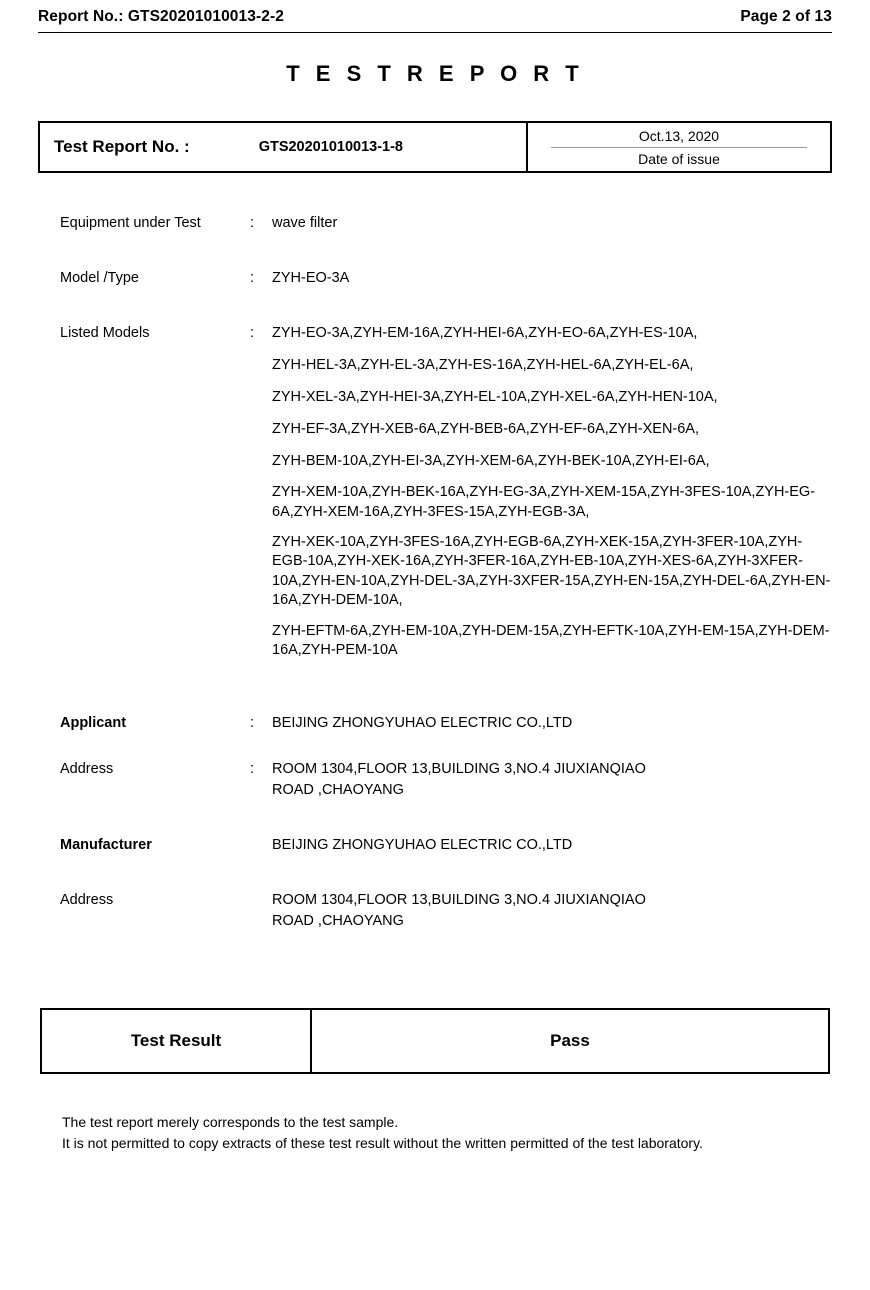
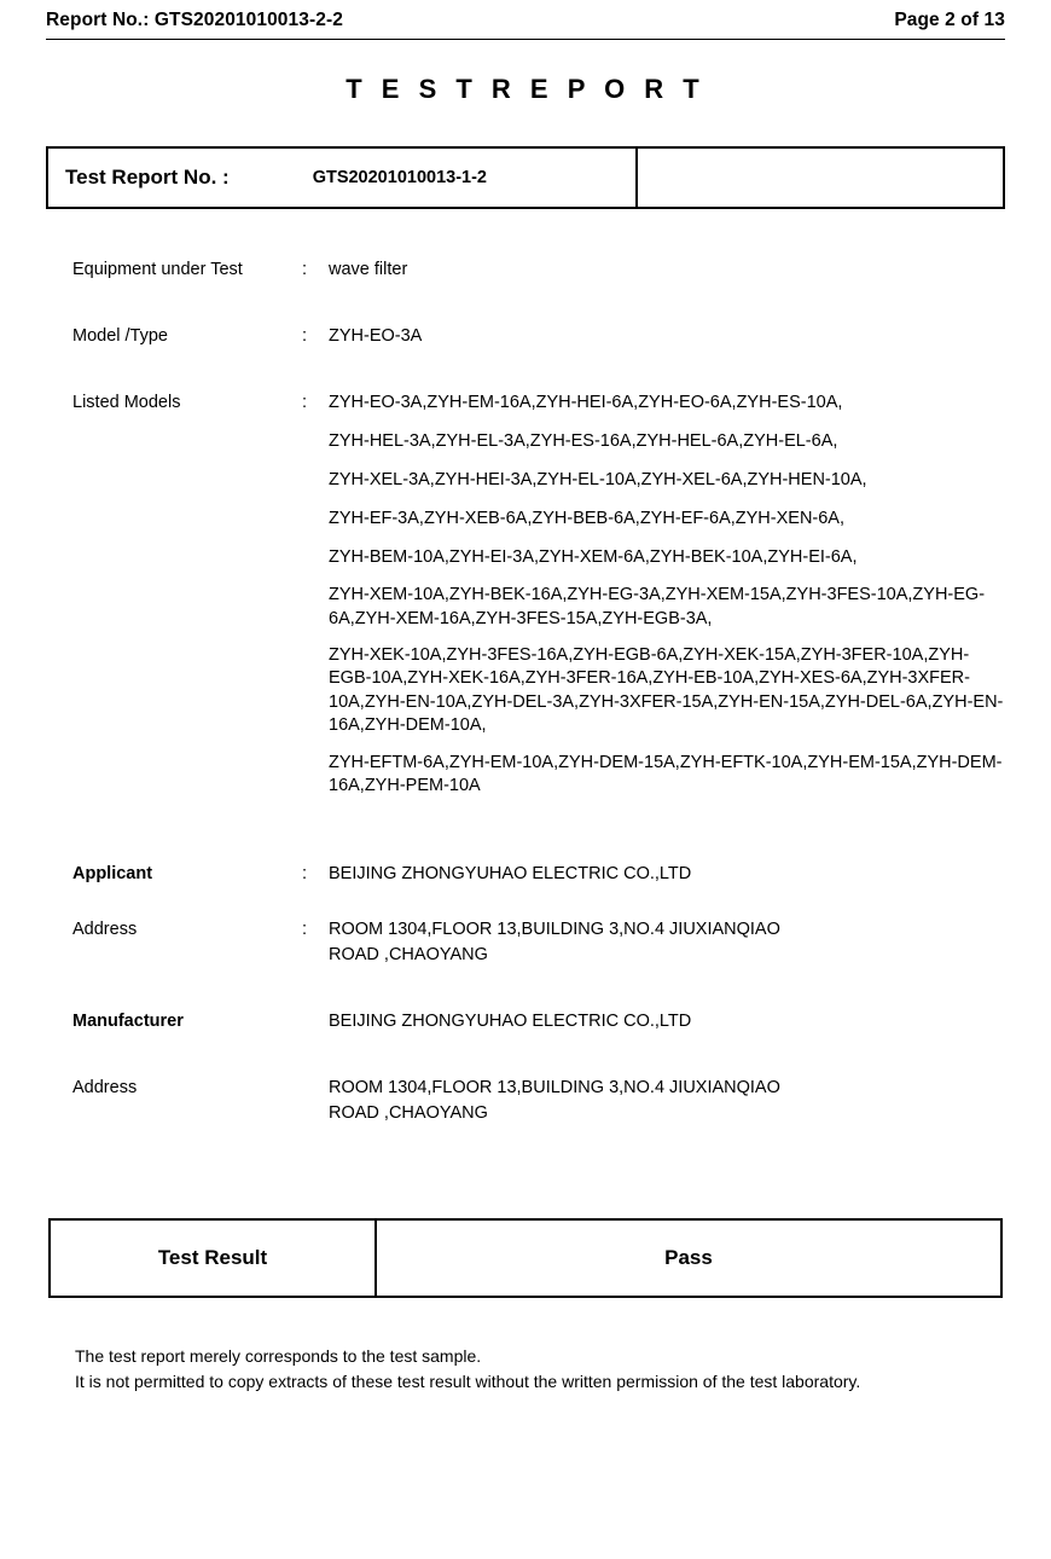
  Report No.: GTS20201010013-2-2
  Page 2 of 13
  T E S T R E P O R T
  Test Report No. :
- GTS20201010013-1-8
+ GTS20201010013-1-2
- Oct.13, 2020
- Date of issue
  Equipment under Test
  :
  wave filter
  Model /Type
  :
  ZYH-EO-3A
  Listed Models
  :
  ZYH-EO-3A,ZYH-EM-16A,ZYH-HEI-6A,ZYH-EO-6A,ZYH-ES-10A,
  ZYH-HEL-3A,ZYH-EL-3A,ZYH-ES-16A,ZYH-HEL-6A,ZYH-EL-6A,
  ZYH-XEL-3A,ZYH-HEI-3A,ZYH-EL-10A,ZYH-XEL-6A,ZYH-HEN-10A,
  ZYH-EF-3A,ZYH-XEB-6A,ZYH-BEB-6A,ZYH-EF-6A,ZYH-XEN-6A,
  ZYH-BEM-10A,ZYH-EI-3A,ZYH-XEM-6A,ZYH-BEK-10A,ZYH-EI-6A,
  ZYH-XEM-10A,ZYH-BEK-16A,ZYH-EG-3A,ZYH-XEM-15A,ZYH-3FES-10A,ZYH-EG-6A,ZYH-XEM-16A,ZYH-3FES-15A,ZYH-EGB-3A,
  ZYH-XEK-10A,ZYH-3FES-16A,ZYH-EGB-6A,ZYH-XEK-15A,ZYH-3FER-10A,ZYH-EGB-10A,ZYH-XEK-16A,ZYH-3FER-16A,ZYH-EB-10A,ZYH-XES-6A,ZYH-3XFER-10A,ZYH-EN-10A,ZYH-DEL-3A,ZYH-3XFER-15A,ZYH-EN-15A,ZYH-DEL-6A,ZYH-EN-16A,ZYH-DEM-10A,
  ZYH-EFTM-6A,ZYH-EM-10A,ZYH-DEM-15A,ZYH-EFTK-10A,ZYH-EM-15A,ZYH-DEM-16A,ZYH-PEM-10A
  Applicant
  :
  BEIJING ZHONGYUHAO ELECTRIC CO.,LTD
  Address
  :
  ROOM 1304,FLOOR 13,BUILDING 3,NO.4 JIUXIANQIAO
  ROAD ,CHAOYANG
  Manufacturer
  BEIJING ZHONGYUHAO ELECTRIC CO.,LTD
  Address
  ROOM 1304,FLOOR 13,BUILDING 3,NO.4 JIUXIANQIAO
  ROAD ,CHAOYANG
  Test Result
  Pass
  The test report merely corresponds to the test sample.
- It is not permitted to copy extracts of these test result without the written permitted of the test laboratory.
+ It is not permitted to copy extracts of these test result without the written permission of the test laboratory.
